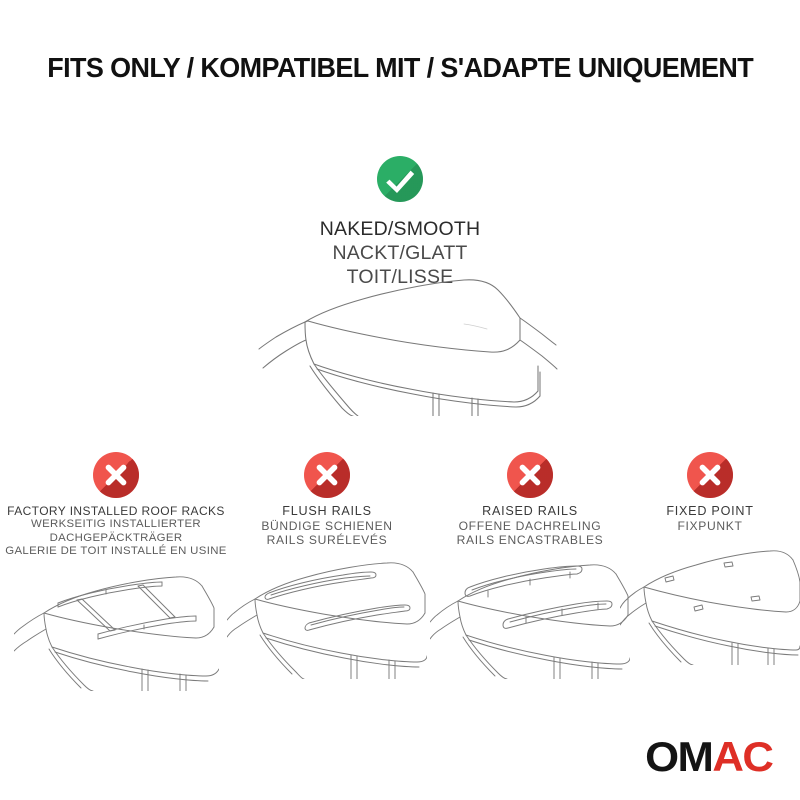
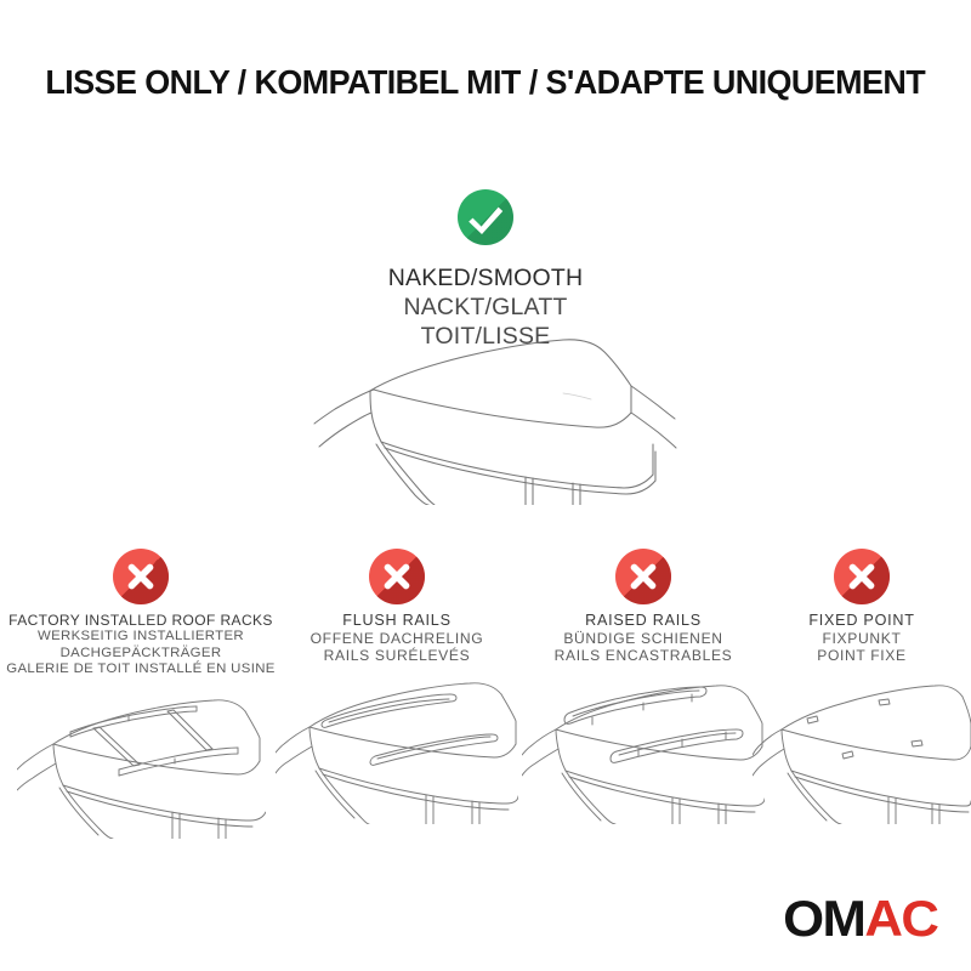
- FITS ONLY / KOMPATIBEL MIT / S'ADAPTE UNIQUEMENT
+ LISSE ONLY / KOMPATIBEL MIT / S'ADAPTE UNIQUEMENT
  NAKED/SMOOTH
  NACKT/GLATT
  TOIT/LISSE
  FACTORY INSTALLED ROOF RACKS
  WERKSEITIG INSTALLIERTER
  DACHGEPÄCKTRÄGER
  GALERIE DE TOIT INSTALLÉ EN USINE
  FLUSH RAILS
- BÜNDIGE SCHIENEN
+ OFFENE DACHRELING
  RAILS SURÉLEVÉS
  RAISED RAILS
- OFFENE DACHRELING
+ BÜNDIGE SCHIENEN
  RAILS ENCASTRABLES
  FIXED POINT
  FIXPUNKT
+ POINT FIXE
  OMAC
